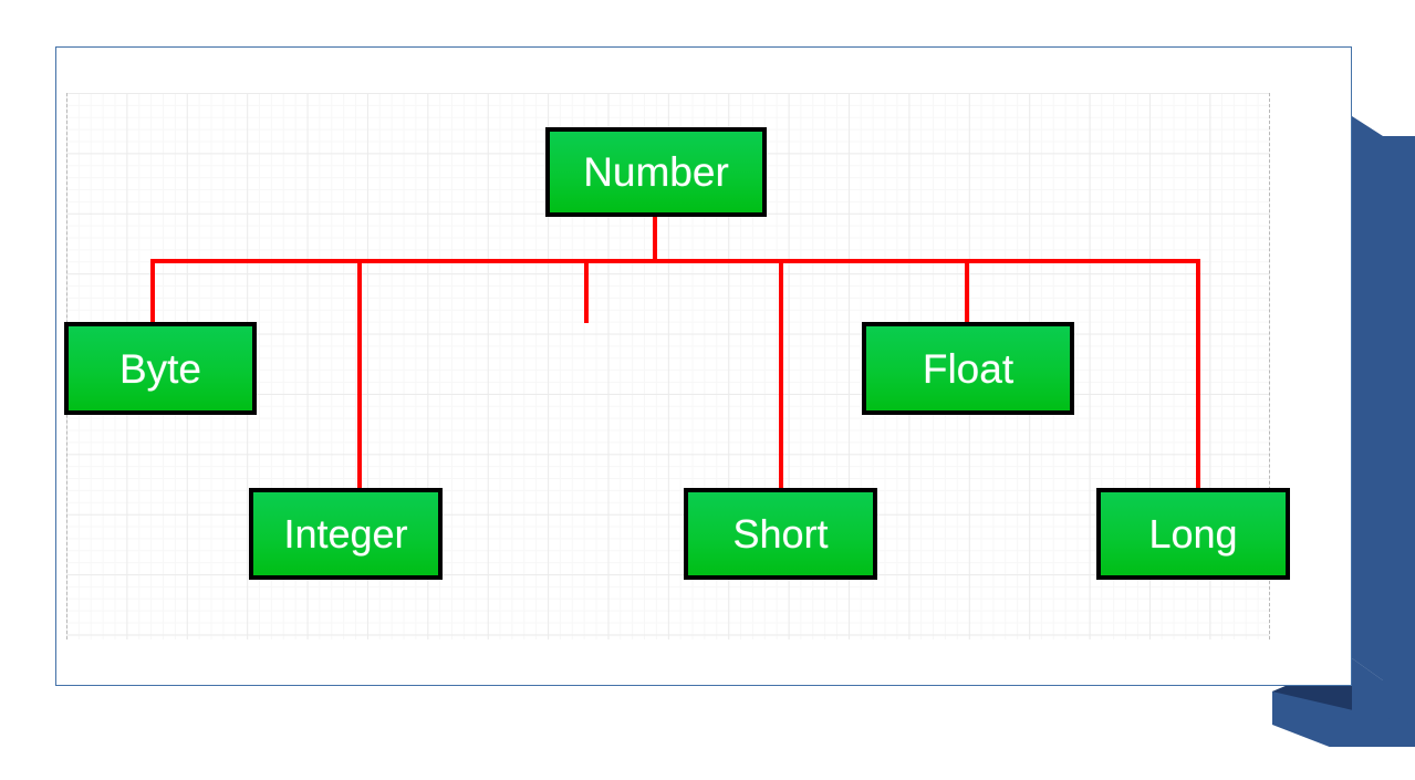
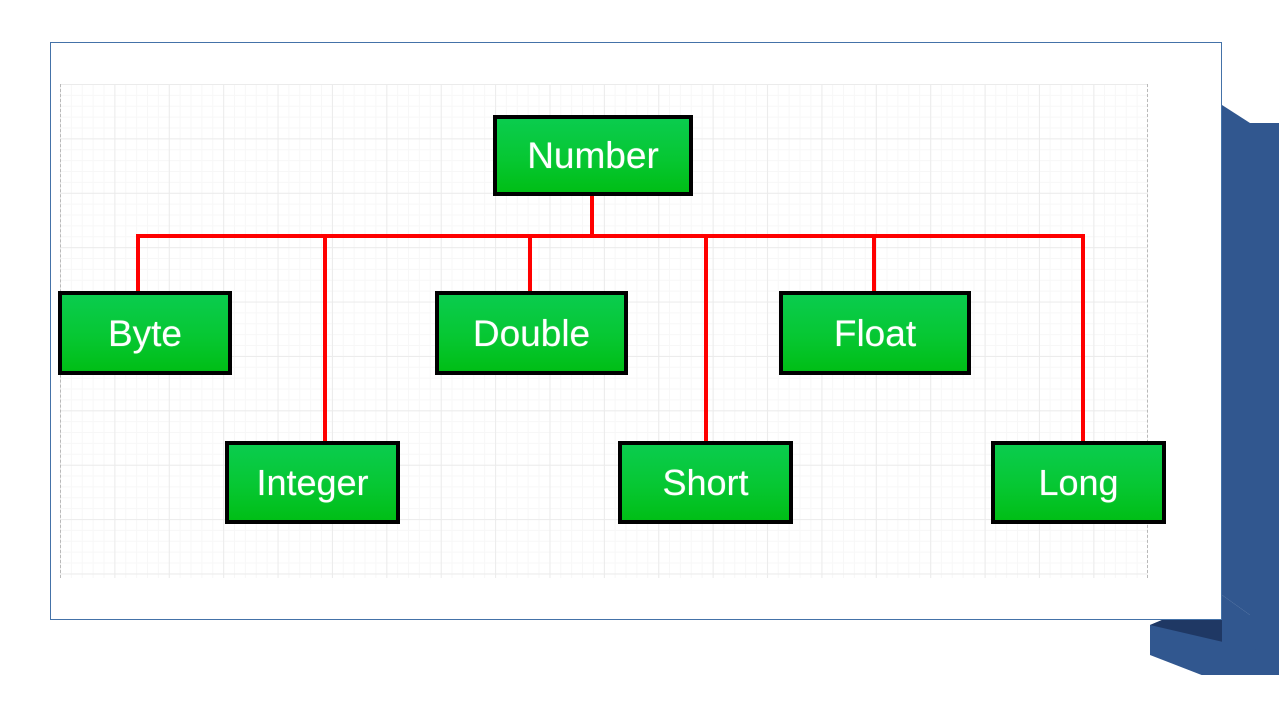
  Number
  Byte
  Integer
+ Double
  Short
  Float
  Long
